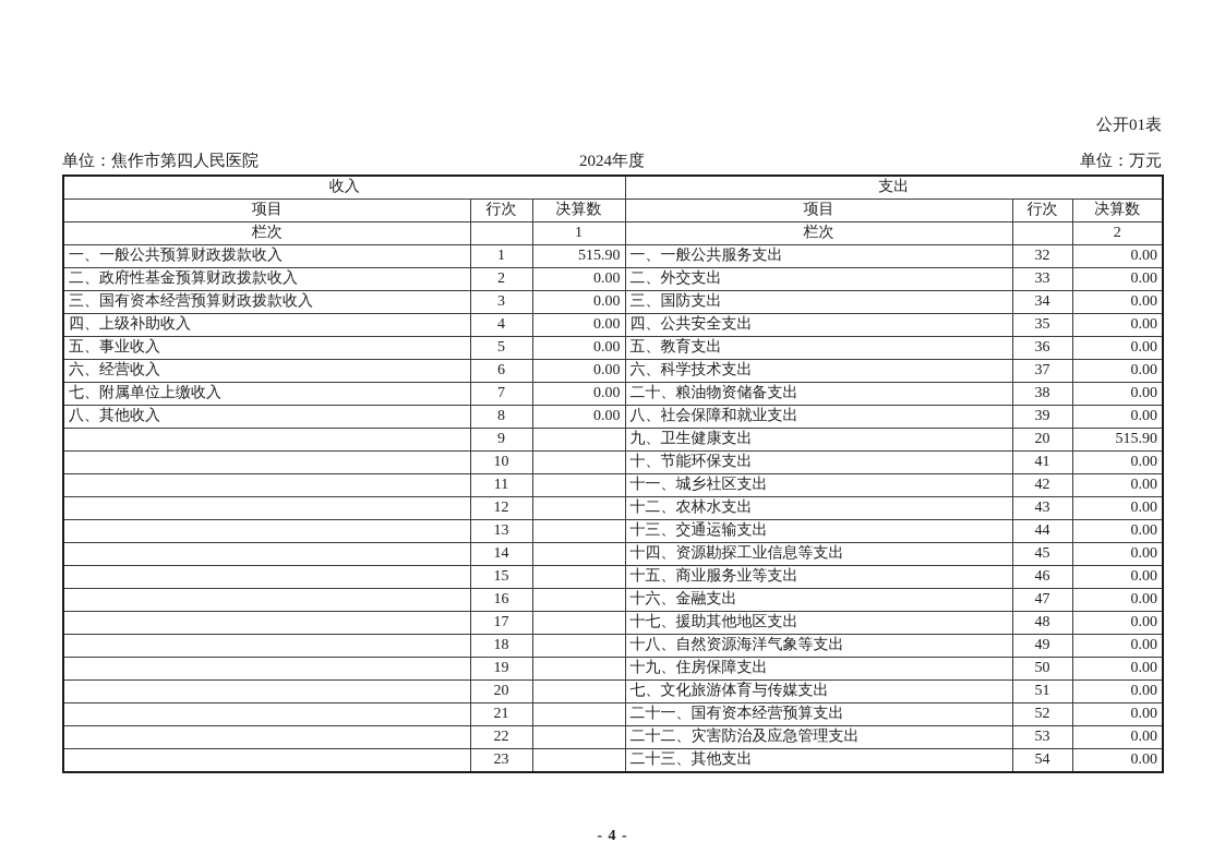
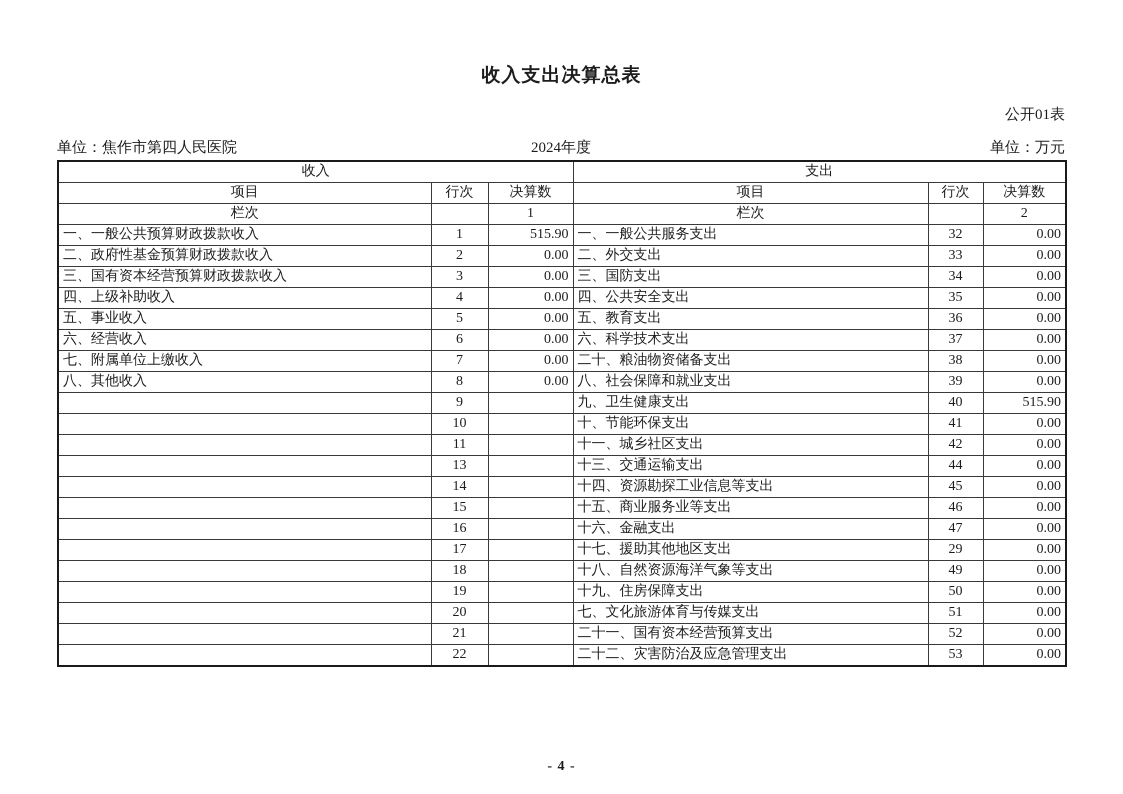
+ 收入支出决算总表
  公开01表
  单位：焦作市第四人民医院
  2024年度
  单位：万元
  收入	支出
  项目	行次	决算数	项目	行次	决算数
  栏次		1	栏次		2
  一、一般公共预算财政拨款收入	1	515.90	一、一般公共服务支出	32	0.00
  二、政府性基金预算财政拨款收入	2	0.00	二、外交支出	33	0.00
  三、国有资本经营预算财政拨款收入	3	0.00	三、国防支出	34	0.00
  四、上级补助收入	4	0.00	四、公共安全支出	35	0.00
  五、事业收入	5	0.00	五、教育支出	36	0.00
  六、经营收入	6	0.00	六、科学技术支出	37	0.00
  七、附属单位上缴收入	7	0.00	二十、粮油物资储备支出	38	0.00
  八、其他收入	8	0.00	八、社会保障和就业支出	39	0.00
- 	9		九、卫生健康支出	20	515.90
+ 	9		九、卫生健康支出	40	515.90
  	10		十、节能环保支出	41	0.00
  	11		十一、城乡社区支出	42	0.00
- 	12		十二、农林水支出	43	0.00
  	13		十三、交通运输支出	44	0.00
  	14		十四、资源勘探工业信息等支出	45	0.00
  	15		十五、商业服务业等支出	46	0.00
  	16		十六、金融支出	47	0.00
- 	17		十七、援助其他地区支出	48	0.00
+ 	17		十七、援助其他地区支出	29	0.00
  	18		十八、自然资源海洋气象等支出	49	0.00
  	19		十九、住房保障支出	50	0.00
  	20		七、文化旅游体育与传媒支出	51	0.00
  	21		二十一、国有资本经营预算支出	52	0.00
  	22		二十二、灾害防治及应急管理支出	53	0.00
- 	23		二十三、其他支出	54	0.00
  - 4 -
